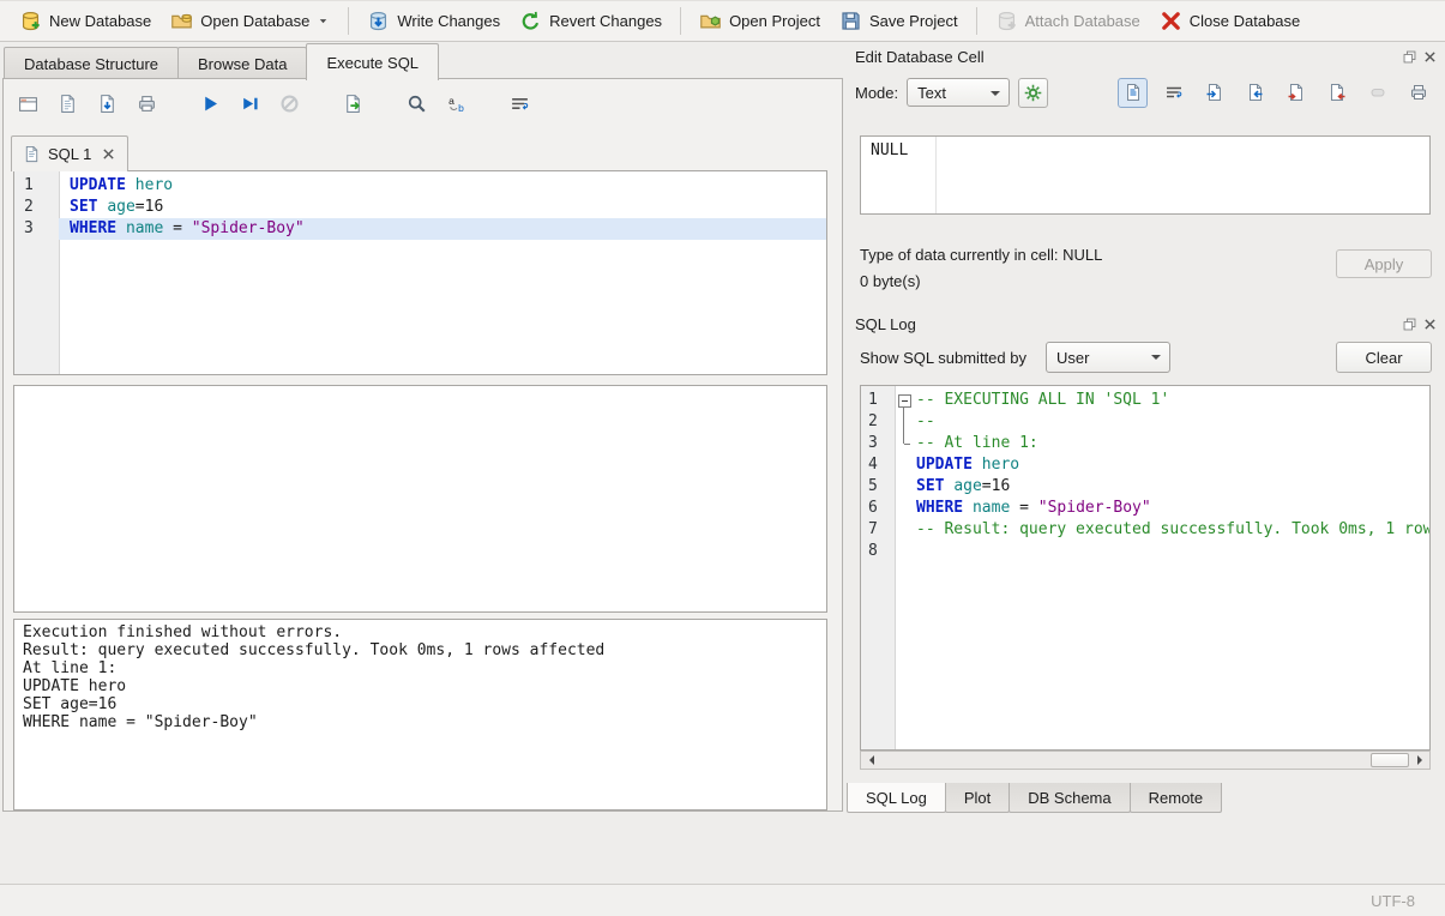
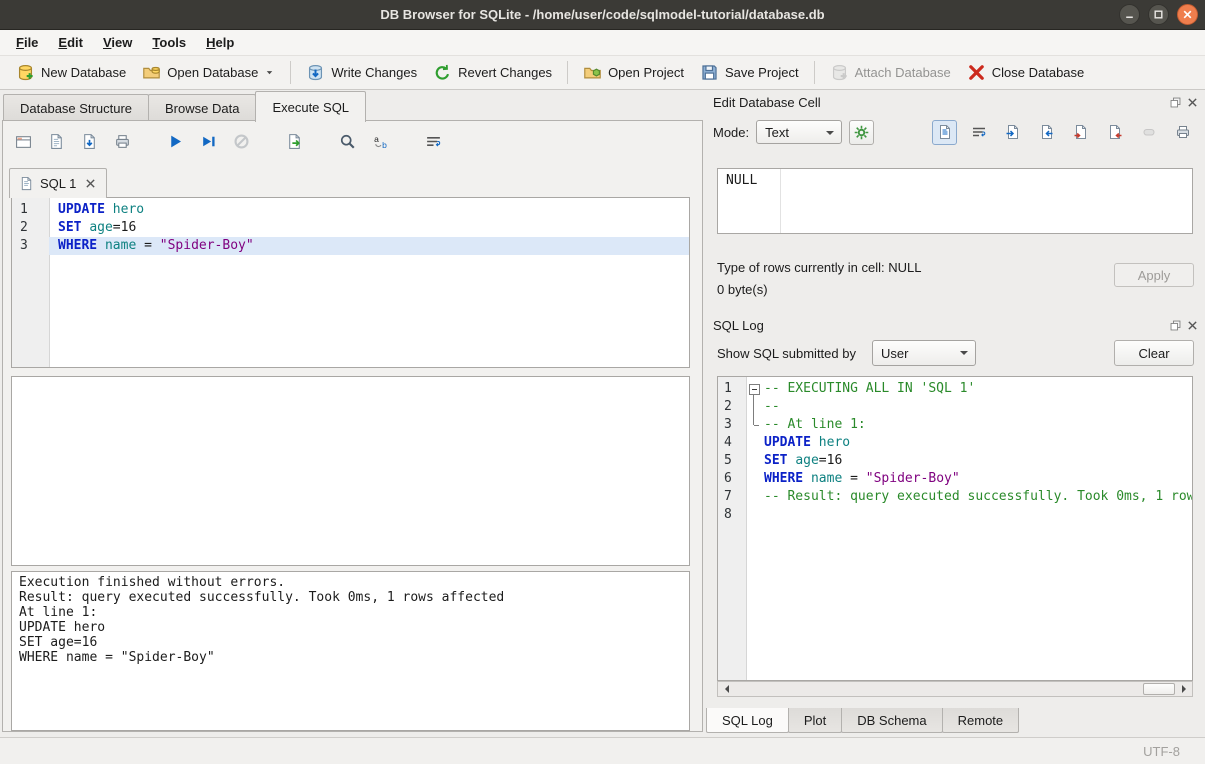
+ DB Browser for SQLite - /home/user/code/sqlmodel-tutorial/database.db
+ File
+ Edit
+ View
+ Tools
+ Help
  New Database
  Open Database
  Write Changes
  Revert Changes
  Open Project
  Save Project
  Attach Database
  Close Database
  Database Structure
  Browse Data
  Execute SQL
  a
  b
  SQL 1
  1
  UPDATE hero
  2
  SET age=16
  3
  WHERE name = "Spider-Boy"
  Execution finished without errors.
  Result: query executed successfully. Took 0ms, 1 rows affected
  At line 1:
  UPDATE hero
  SET age=16
  WHERE name = "Spider-Boy"
  Edit Database Cell
  Mode:
  Text
  NULL
- Type of data currently in cell: NULL
+ Type of rows currently in cell: NULL
  0 byte(s)
  Apply
  SQL Log
  Show SQL submitted by
  User
  Clear
  1
  -- EXECUTING ALL IN 'SQL 1'
  2
  --
  3
  -- At line 1:
  4
  UPDATE hero
  5
  SET age=16
  6
  WHERE name = "Spider-Boy"
  7
  -- Result: query executed successfully. Took 0ms, 1 row
  8
  SQL Log
  Plot
  DB Schema
  Remote
  UTF-8
